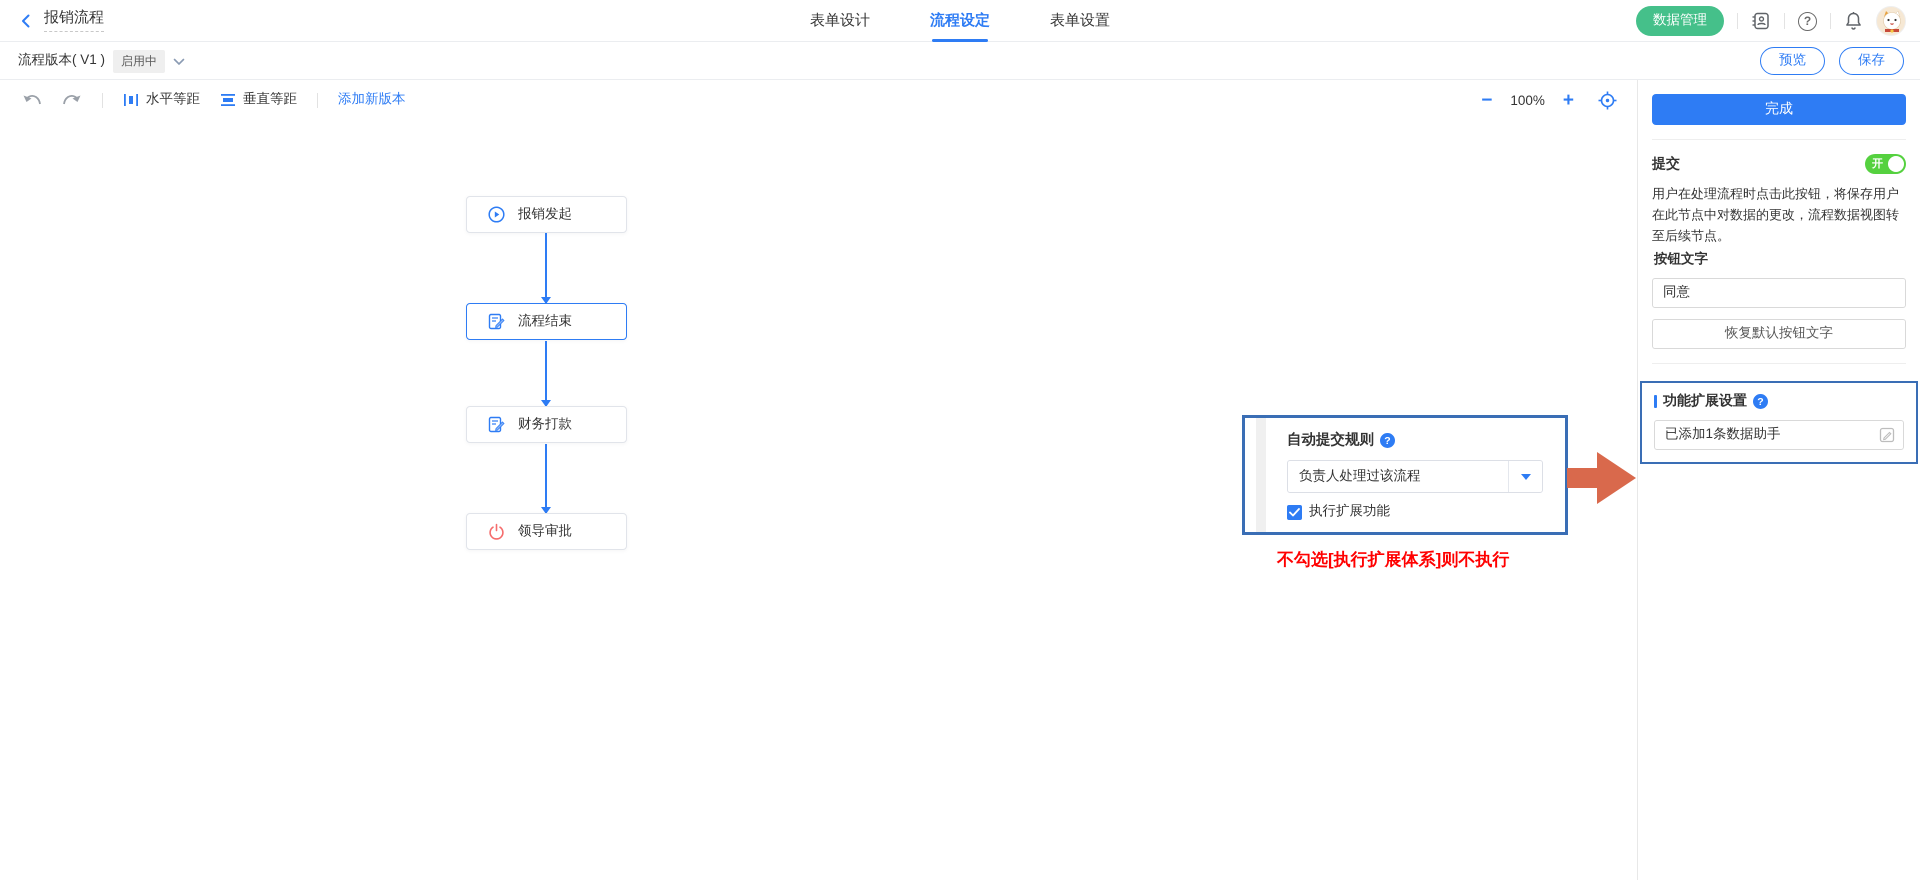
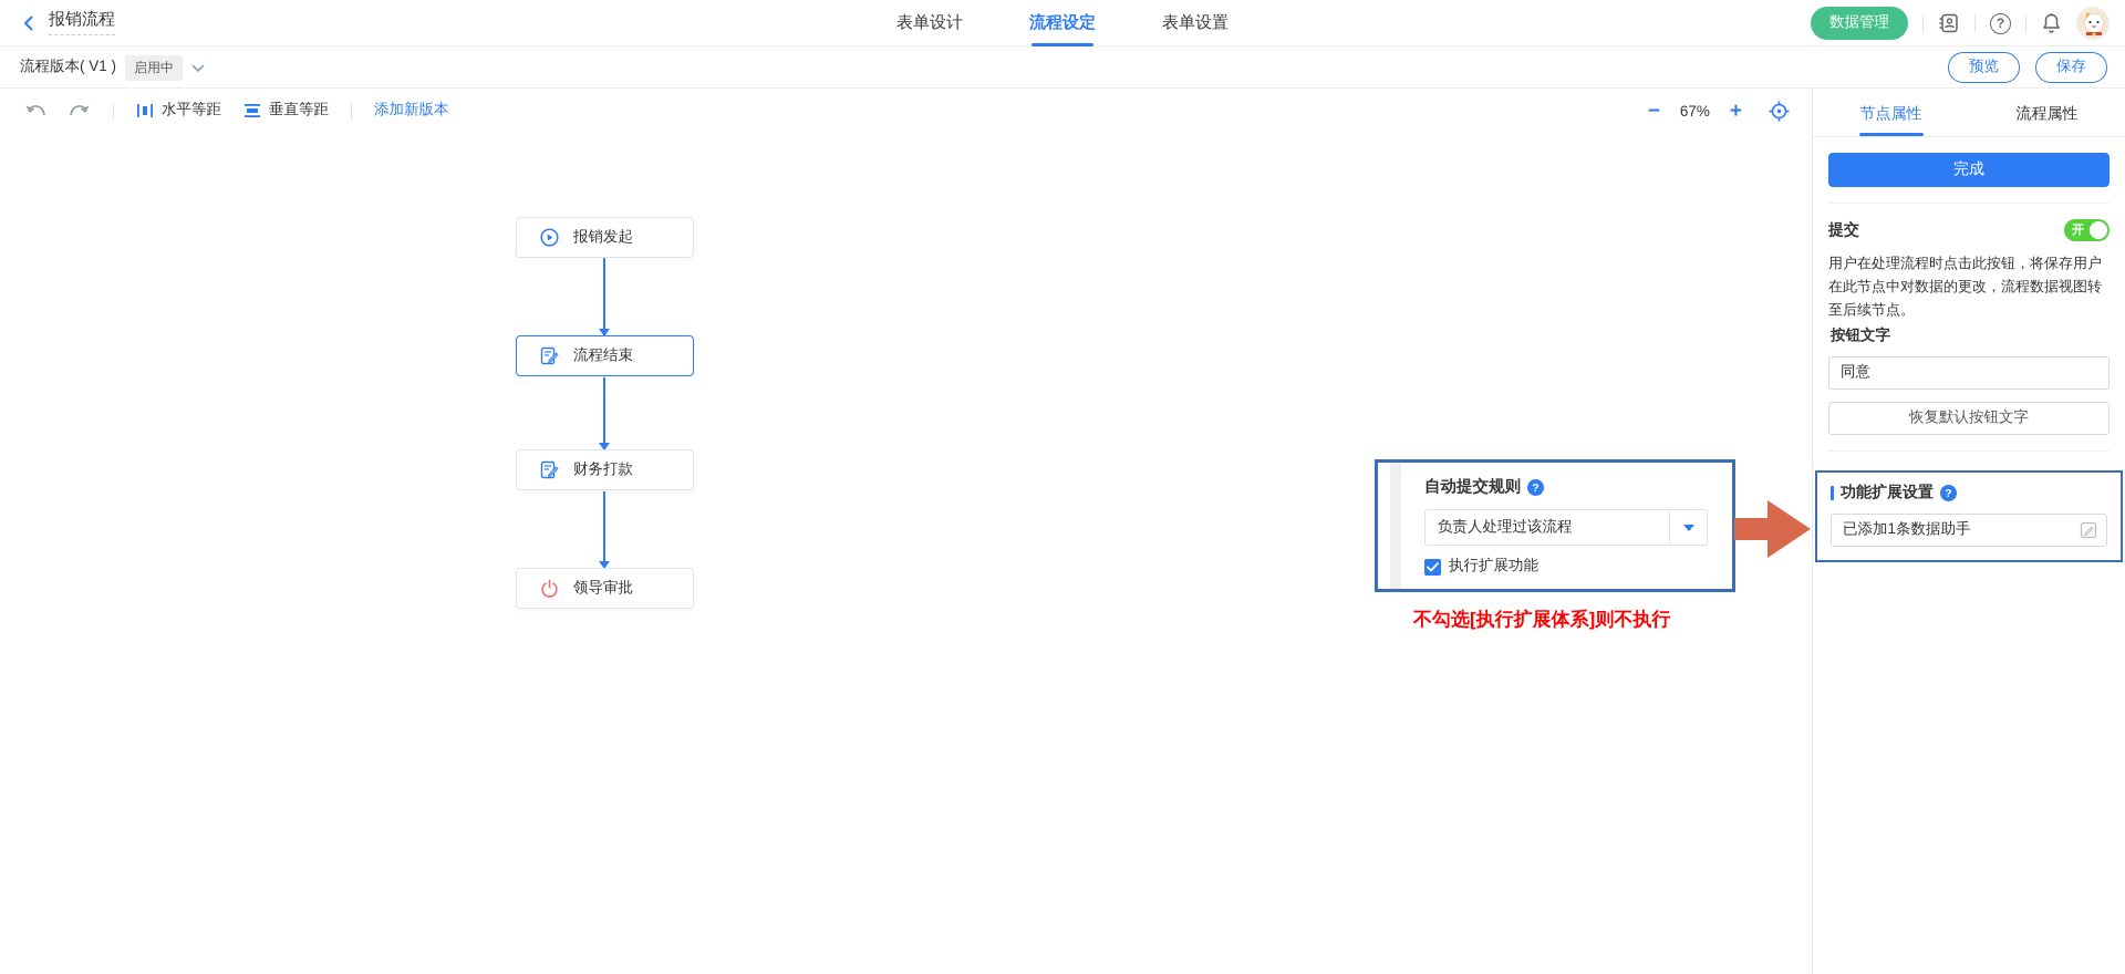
  报销流程
  表单设计
  流程设定
  表单设置
  数据管理
  ?
  流程版本( V1 )
  启用中
  预览
  保存
  水平等距
  垂直等距
  添加新版本
  −
- 100%
+ 67%
  +
  报销发起
  流程结束
  财务打款
  领导审批
  自动提交规则
  ?
  负责人处理过该流程
  执行扩展功能
  不勾选[执行扩展体系]则不执行
+ 节点属性
+ 流程属性
  完成
  提交
  开
  用户在处理流程时点击此按钮，将保存用户在此节点中对数据的更改，流程数据视图转至后续节点。
  按钮文字
  同意 恢复默认按钮文字
  功能扩展设置
  ?
  已添加1条数据助手
